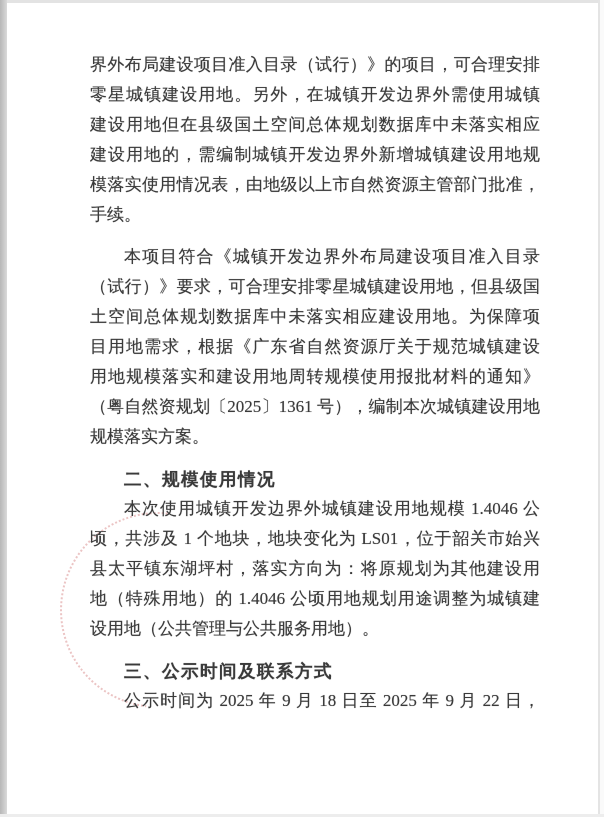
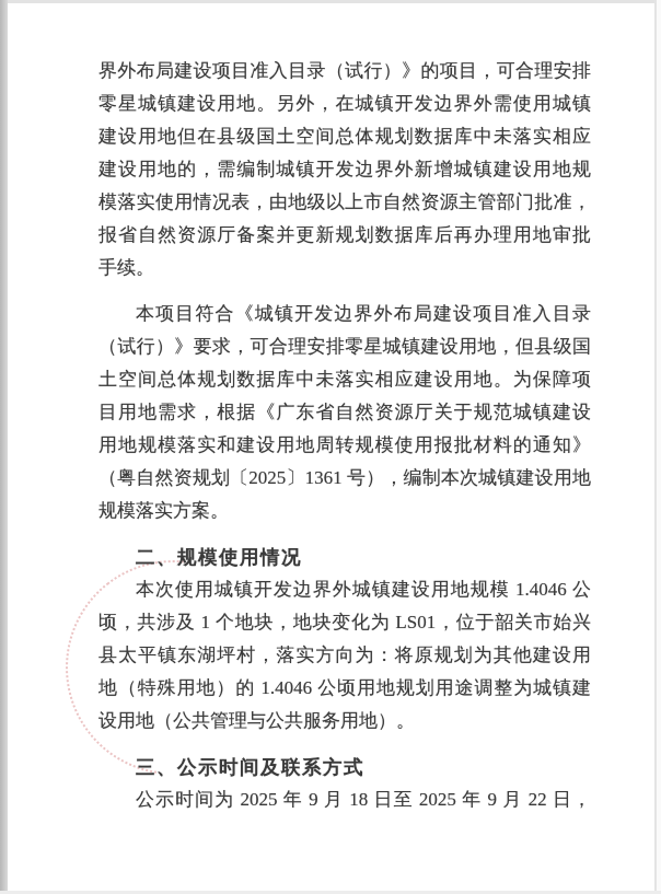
  界外布局建设项目准入目录（试行）》的项目，可合理安排
  零星城镇建设用地。另外，在城镇开发边界外需使用城镇
  建设用地但在县级国土空间总体规划数据库中未落实相应
  建设用地的，需编制城镇开发边界外新增城镇建设用地规
  模落实使用情况表，由地级以上市自然资源主管部门批准，
+ 报省自然资源厅备案并更新规划数据库后再办理用地审批
  手续。
  本项目符合《城镇开发边界外布局建设项目准入目录
  （试行）》要求，可合理安排零星城镇建设用地，但县级国
  土空间总体规划数据库中未落实相应建设用地。为保障项
  目用地需求，根据《广东省自然资源厅关于规范城镇建设
  用地规模落实和建设用地周转规模使用报批材料的通知》
  （粤自然资规划〔2025〕1361 号），编制本次城镇建设用地
  规模落实方案。
  二、规模使用情况
  本次使用城镇开发边界外城镇建设用地规模 1.4046 公
  顷，共涉及 1 个地块，地块变化为 LS01，位于韶关市始兴
  县太平镇东湖坪村，落实方向为：将原规划为其他建设用
  地（特殊用地）的 1.4046 公顷用地规划用途调整为城镇建
  设用地（公共管理与公共服务用地）。
  三、公示时间及联系方式
  公示时间为 2025 年 9 月 18 日至 2025 年 9 月 22 日，
